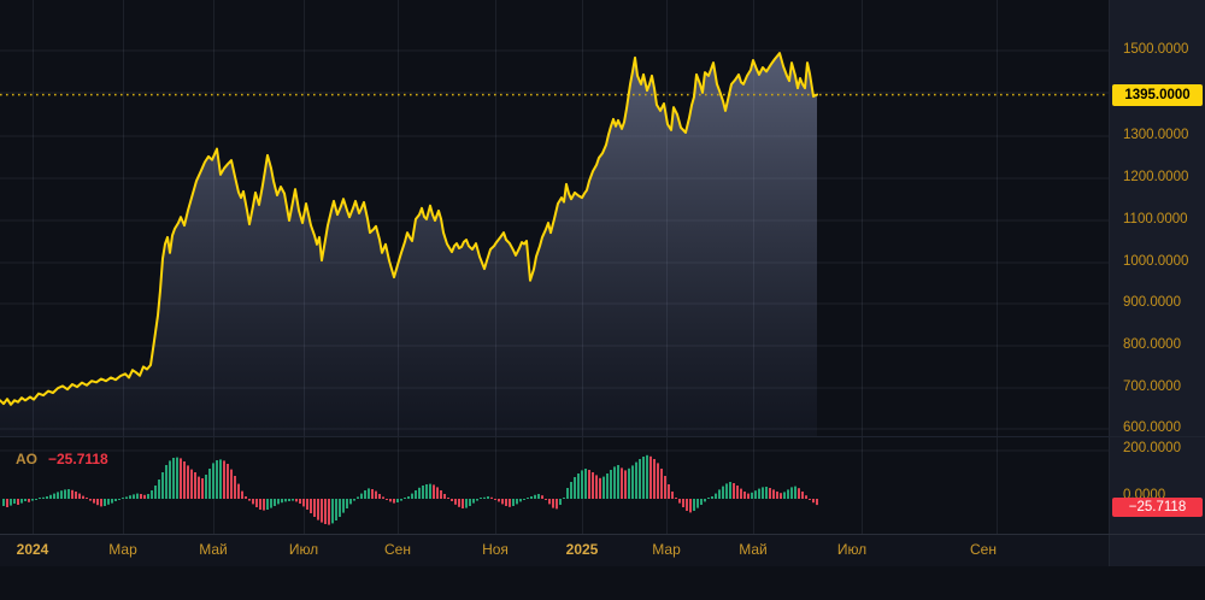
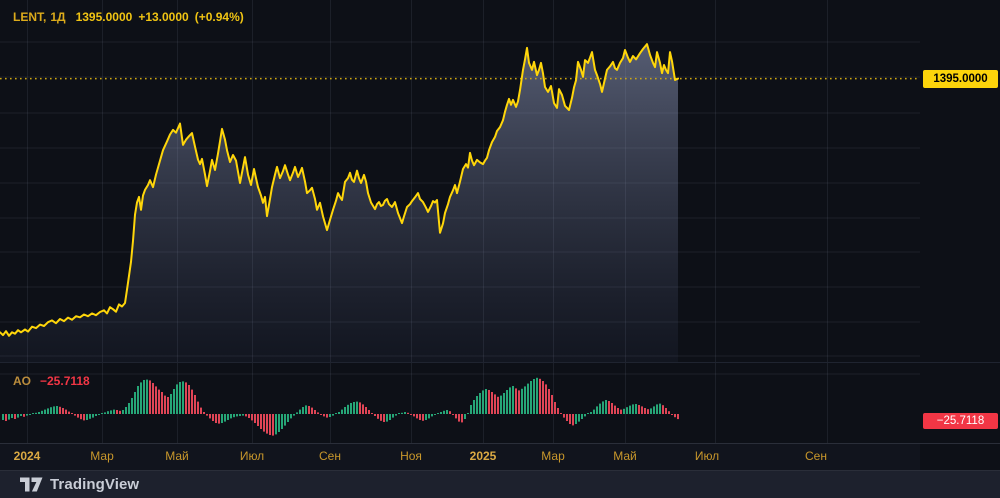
+ LENT, 1Д 1395.0000 +13.0000 (+0.94%)
  AO −25.7118
- 1500.0000
- 1300.0000
- 1200.0000
- 1100.0000
- 1000.0000
- 900.0000
- 800.0000
- 700.0000
- 600.0000
- 200.0000
- 0.0000
  2024
  Мар
  Май
  Июл
  Сен
  Ноя
  2025
  Мар
  Май
  Июл
  Сен
  1395.0000
  −25.7118
+ TradingView
